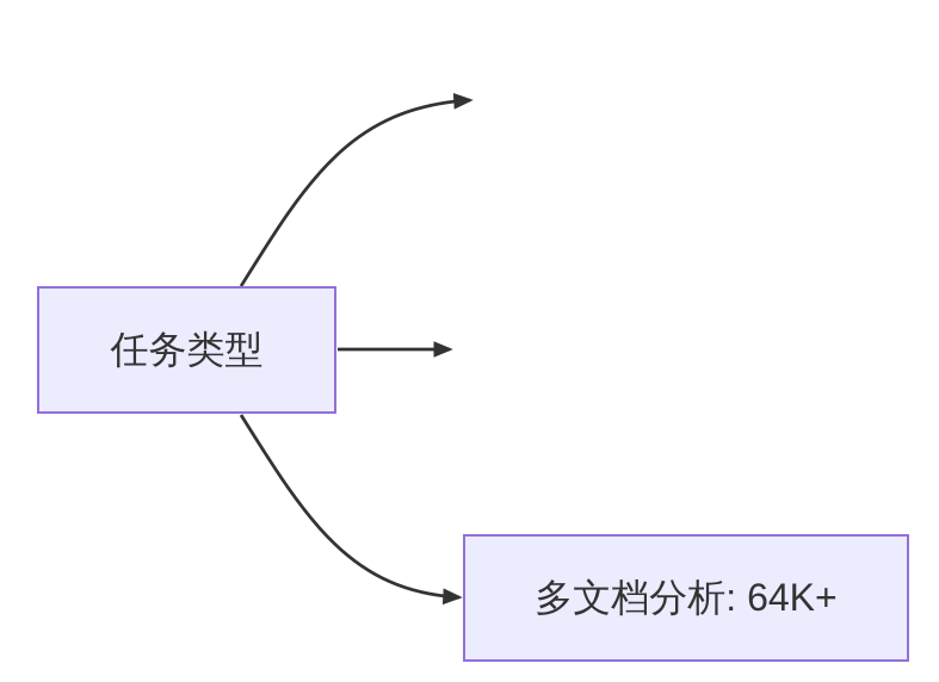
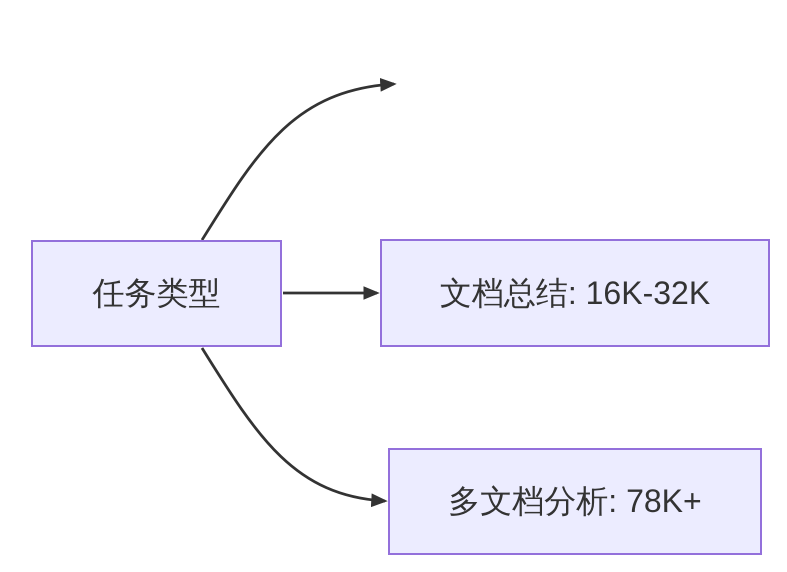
  任务类型
+ 文档总结: 16K-32K
- 多文档分析: 64K+
+ 多文档分析: 78K+
